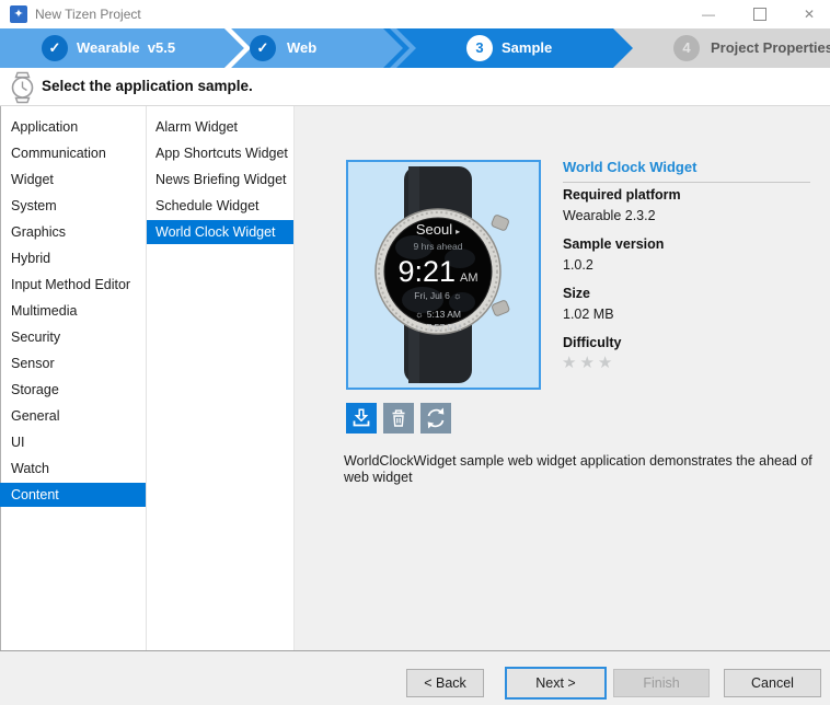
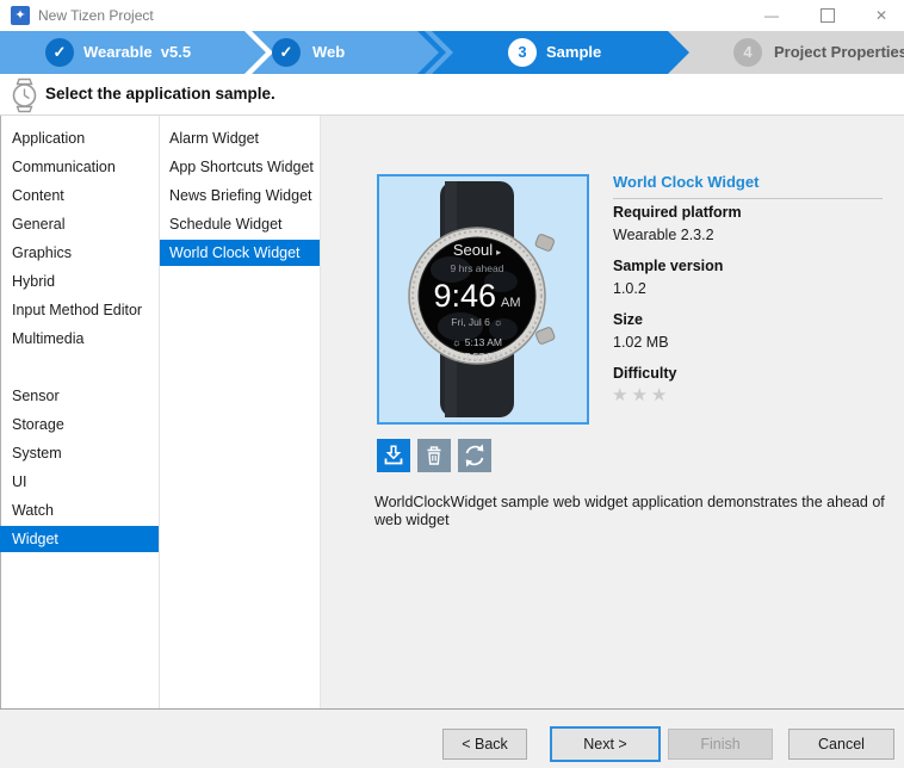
  ✦
  New Tizen Project
  —
  ✕
  ✓
  Wearable v5.5
  ✓
  Web
  3
  Sample
  4
  Project Properties
  Select the application sample.
  Application
  Communication
- Widget
+ Content
- System
+ General
  Graphics
  Hybrid
  Input Method Editor
  Multimedia
- Security
  Sensor
  Storage
- General
+ System
  UI
  Watch
- Content
+ Widget
  Alarm Widget
  App Shortcuts Widget
  News Briefing Widget
  Schedule Widget
  World Clock Widget
  Seoul ▸
  9 hrs ahead
- 9:21 AM
+ 9:46 AM
  Fri, Jul 6 ☼
  ☼ 5:13 AM
  ☼ 7:57 PM
  WorldClockWidget sample web widget application demonstrates the ahead of web widget
  World Clock Widget
  Required platform
  Wearable 2.3.2
  Sample version
  1.0.2
  Size
  1.02 MB
  Difficulty
  ★★★
  < Back
  Next >
  Finish
  Cancel
